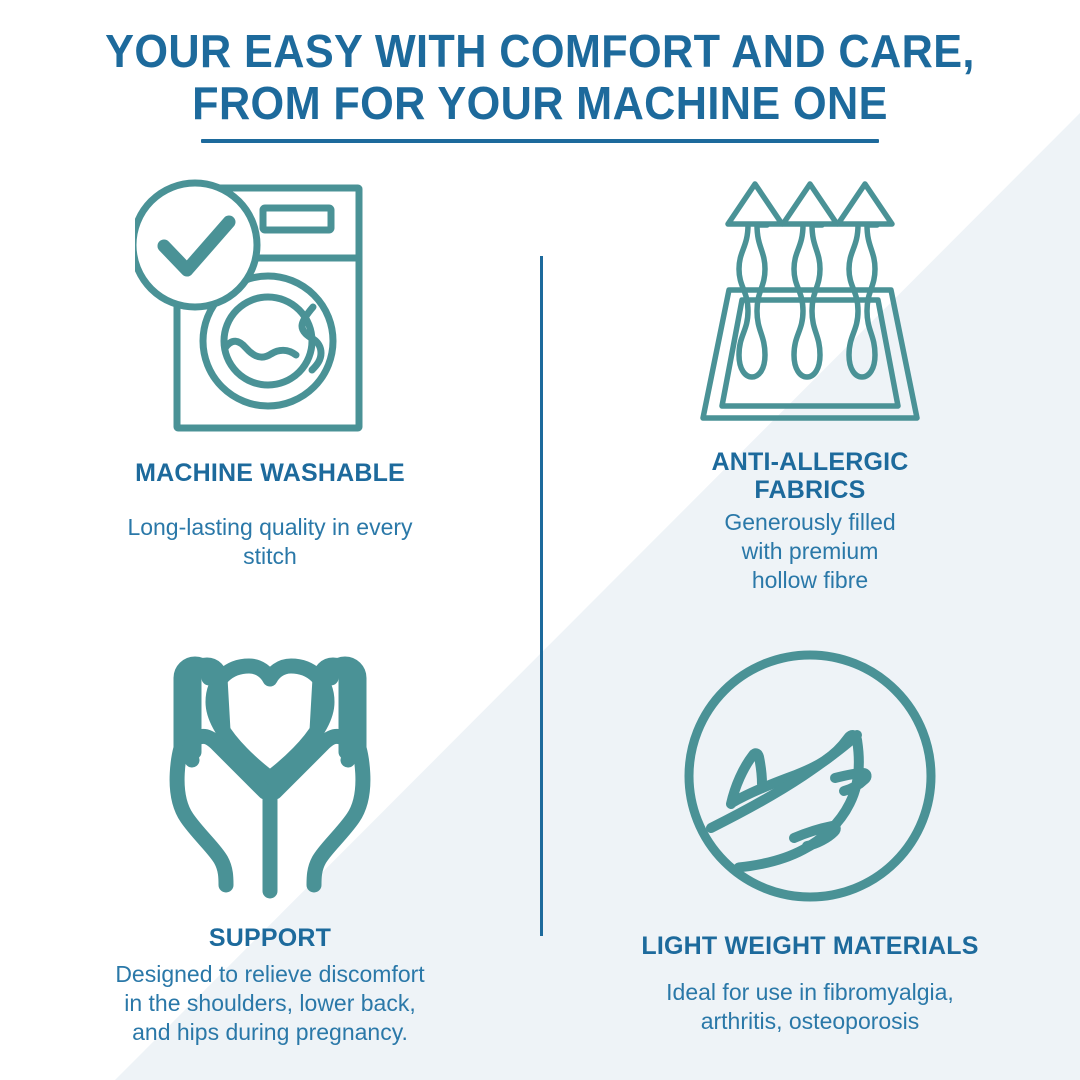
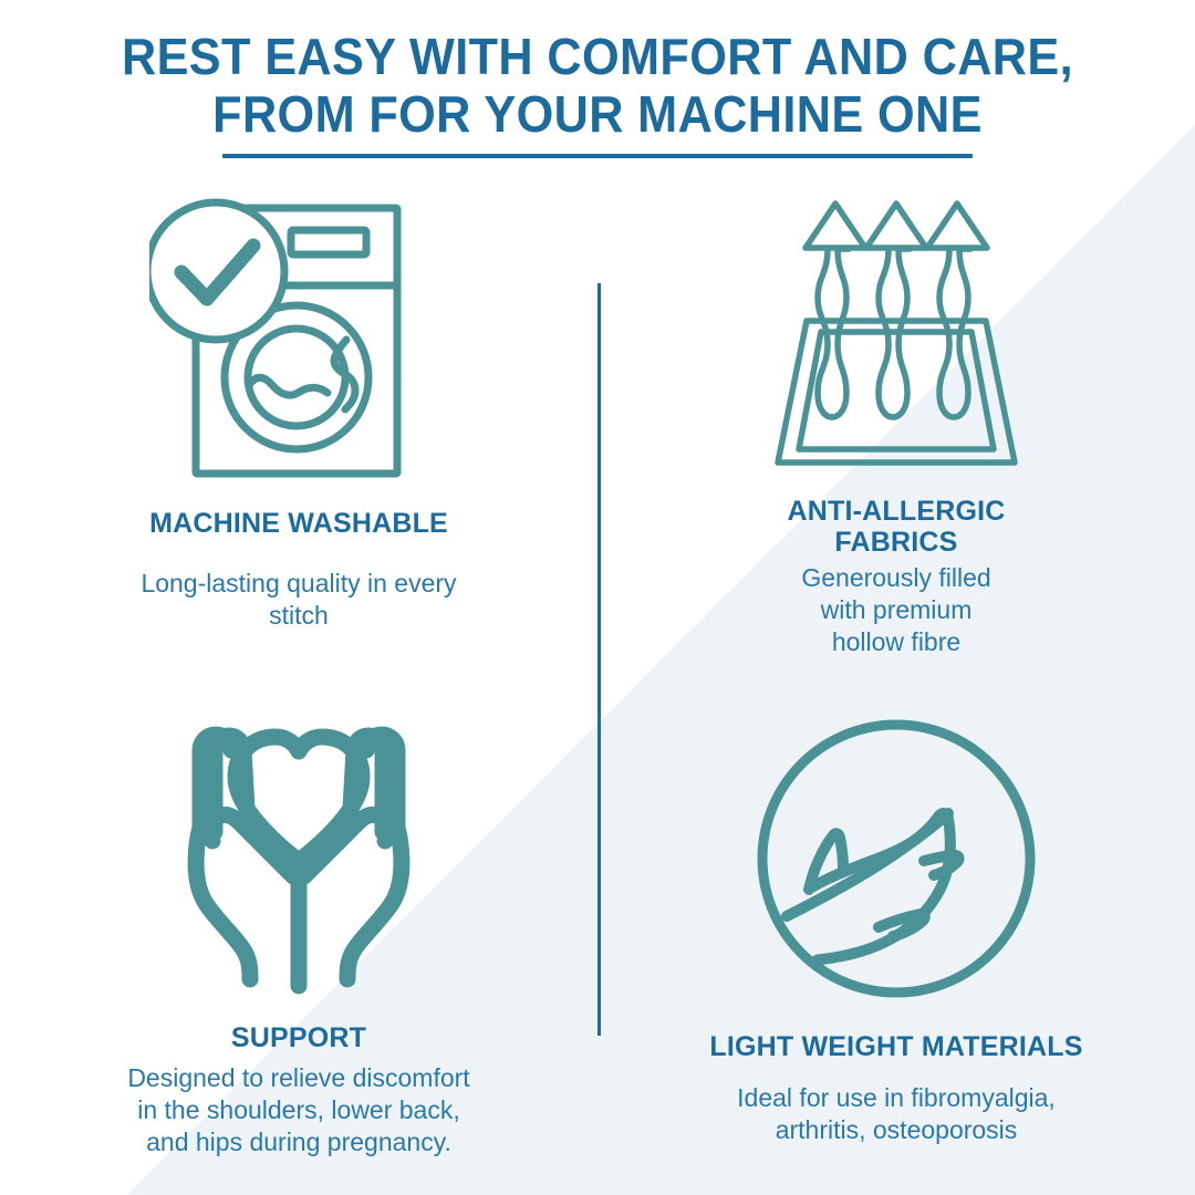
- YOUR EASY WITH COMFORT AND CARE,
+ REST EASY WITH COMFORT AND CARE,
  FROM FOR YOUR MACHINE ONE
  MACHINE WASHABLE
  Long-lasting quality in every
  stitch
  ANTI-ALLERGIC
  FABRICS
  Generously filled
  with premium
  hollow fibre
  SUPPORT
  Designed to relieve discomfort
  in the shoulders, lower back,
  and hips during pregnancy.
  LIGHT WEIGHT MATERIALS
  Ideal for use in fibromyalgia,
  arthritis, osteoporosis
